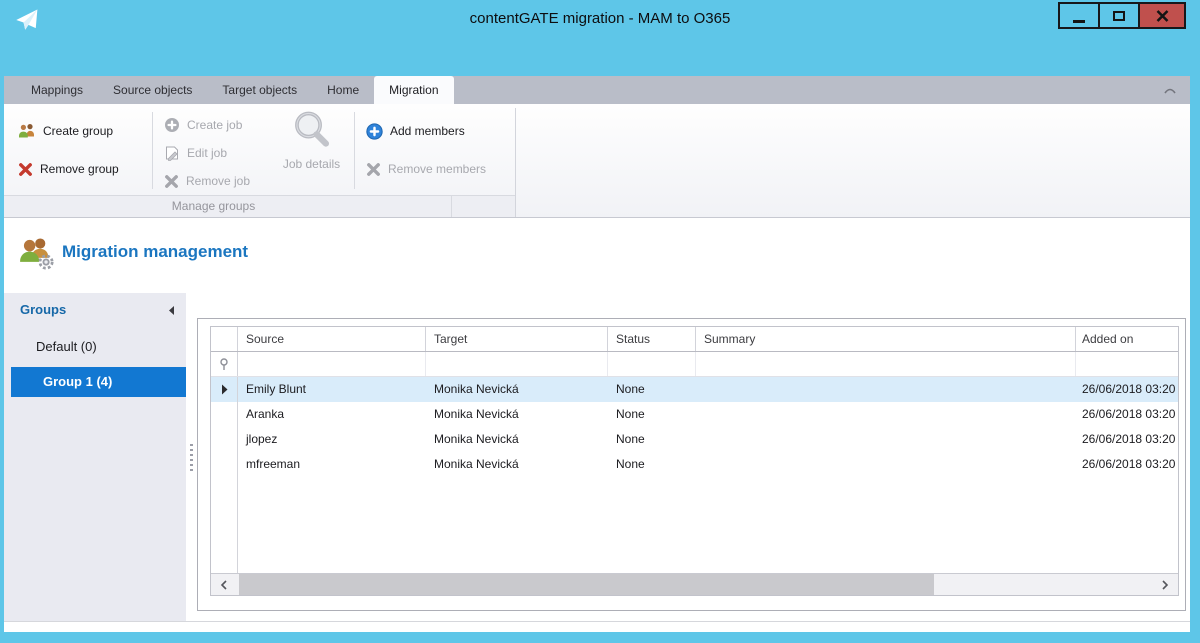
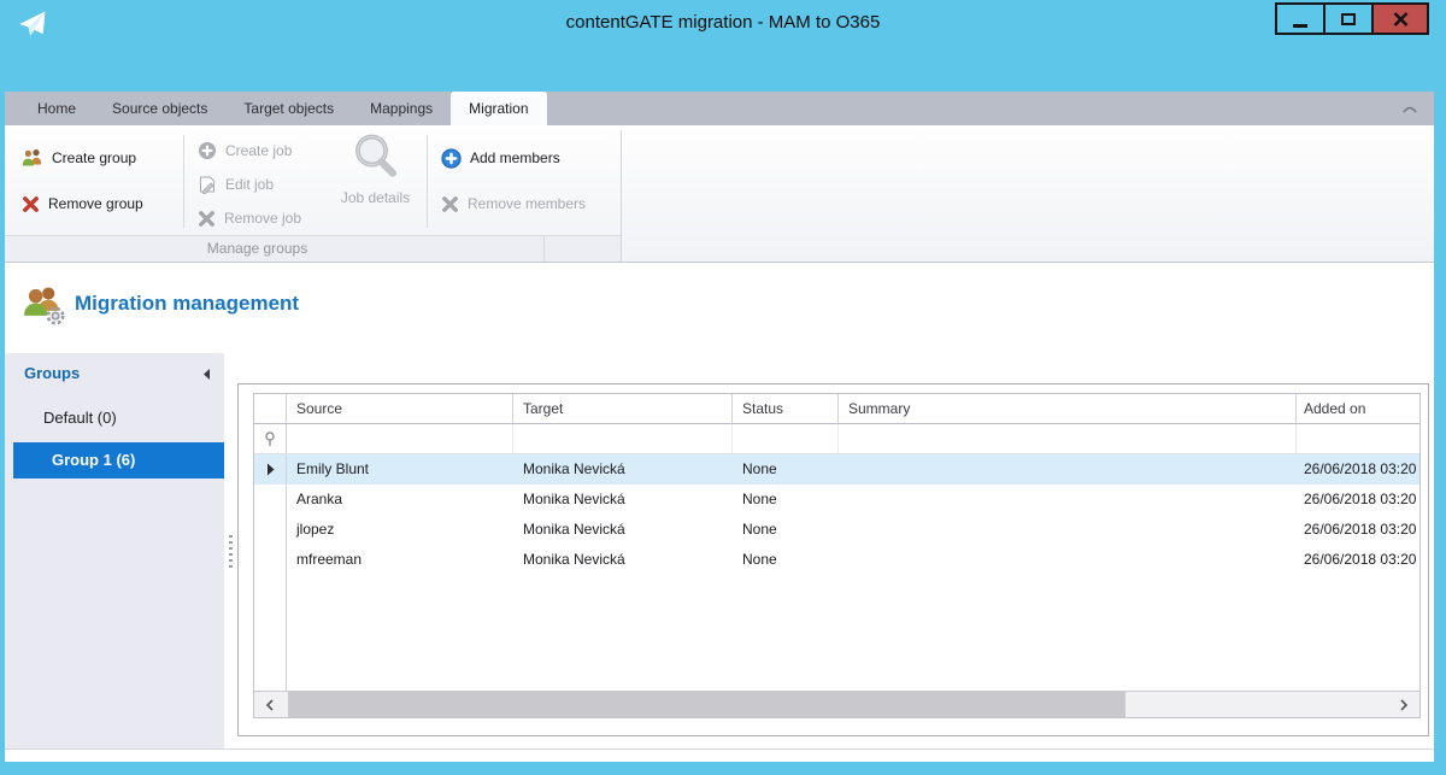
  contentGATE migration - MAM to O365
- Mappings
+ Home
  Source objects
  Target objects
- Home
+ Mappings
  Migration
  Create group
  Remove group
  Create job
  Edit job
  Remove job
  Job details
  Add members
  Remove members
  Manage groups
  Migration management
  Groups
  Default (0)
- Group 1 (4)
+ Group 1 (6)
  Source
  Target
  Status
  Summary
  Added on
  Emily Blunt
  Monika Nevická
  None
  26/06/2018 03:20
  Aranka
  Monika Nevická
  None
  26/06/2018 03:20
  jlopez
  Monika Nevická
  None
  26/06/2018 03:20
  mfreeman
  Monika Nevická
  None
  26/06/2018 03:20
